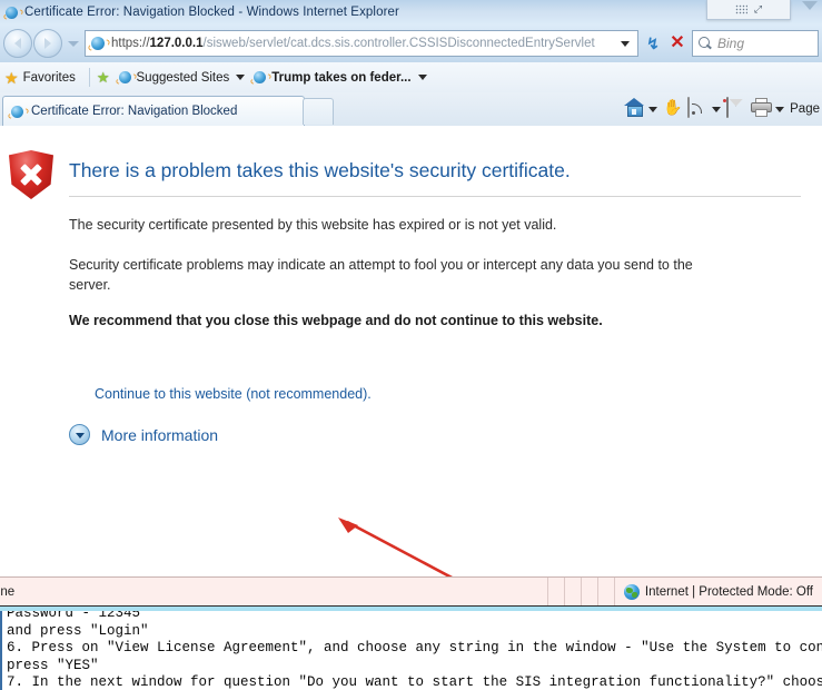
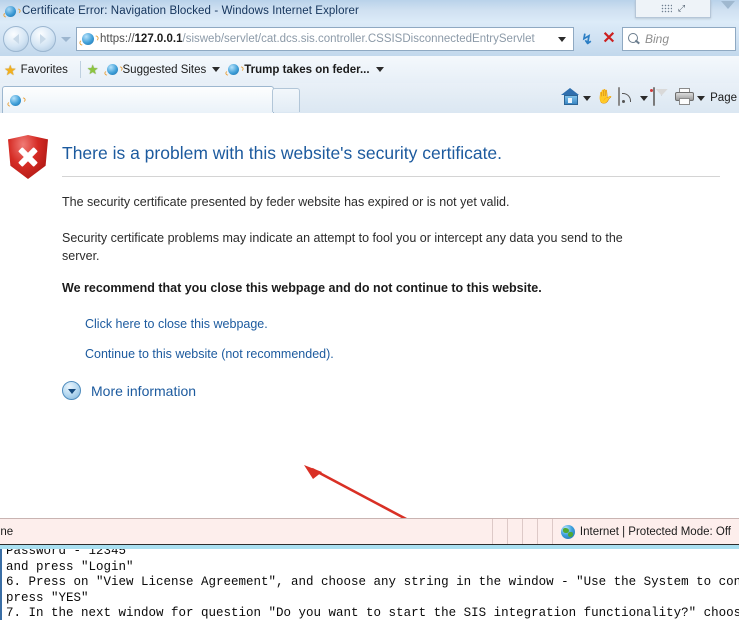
  Certificate Error: Navigation Blocked - Windows Internet Explorer
  ⤢
  https://127.0.0.1/sisweb/servlet/cat.dcs.sis.controller.CSSISDisconnectedEntryServlet
  ↯
  ✕
  Bing
  ★
  Favorites
  ★
  Suggested Sites
  Trump takes on feder...
- Certificate Error: Navigation Blocked
  ✋
  Page
- There is a problem takes this website's security certificate.
+ There is a problem with this website's security certificate.
- The security certificate presented by this website has expired or is not yet valid.
+ The security certificate presented by feder website has expired or is not yet valid.
  Security certificate problems may indicate an attempt to fool you or intercept any data you send to the server.
  We recommend that you close this webpage and do not continue to this website.
+ Click here to close this webpage.
  Continue to this website (not recommended).
  More information
  Internet | Protected Mode: Off
  Password - 12345
  and press "Login"
  6. Press on "View License Agreement", and choose any string in the window - "Use the System to con
  press "YES"
  7. In the next window for question "Do you want to start the SIS integration functionality?" choos
